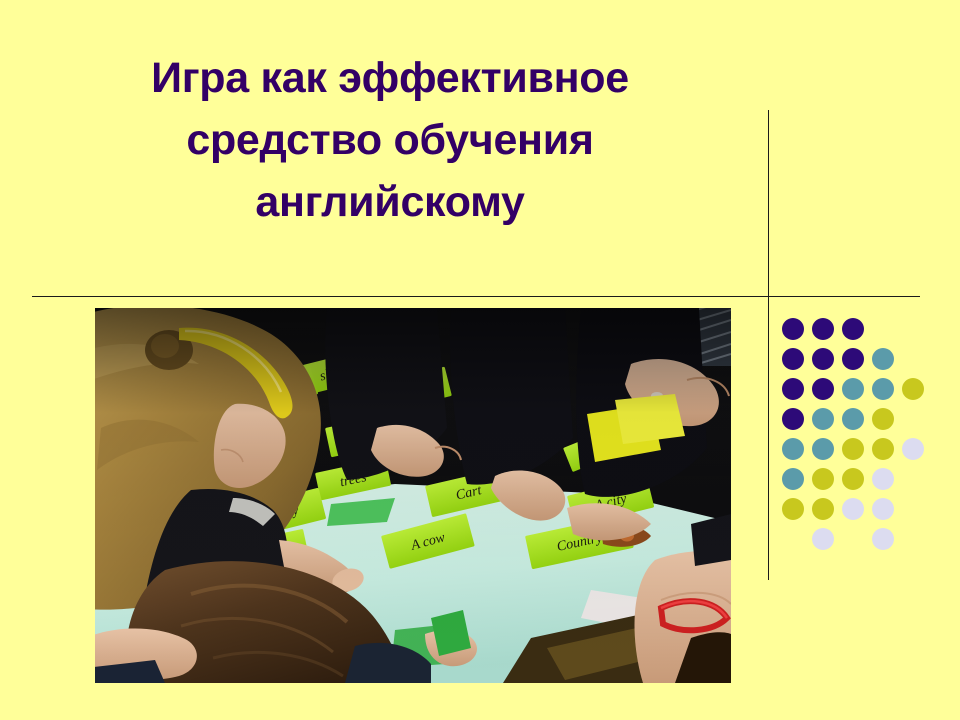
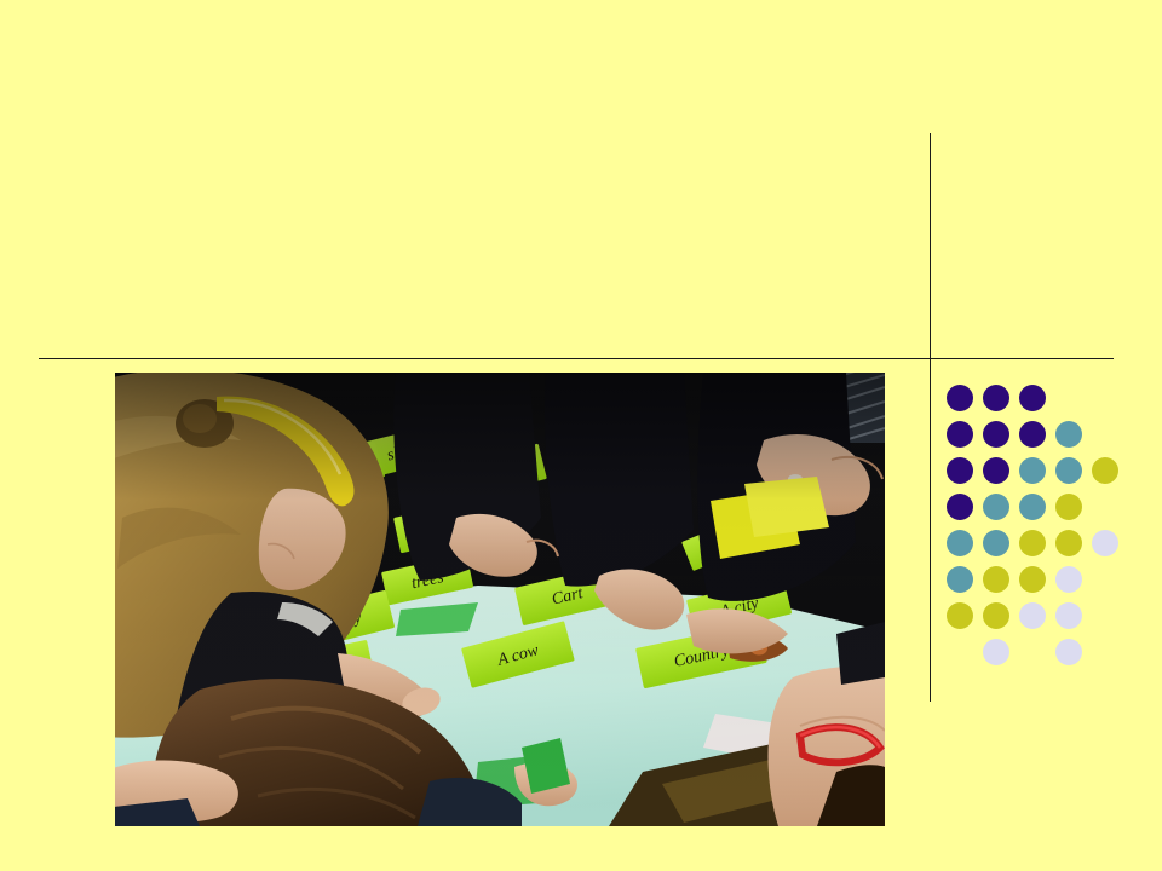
- Игра как эффективное
- средство обучения
- английскому
